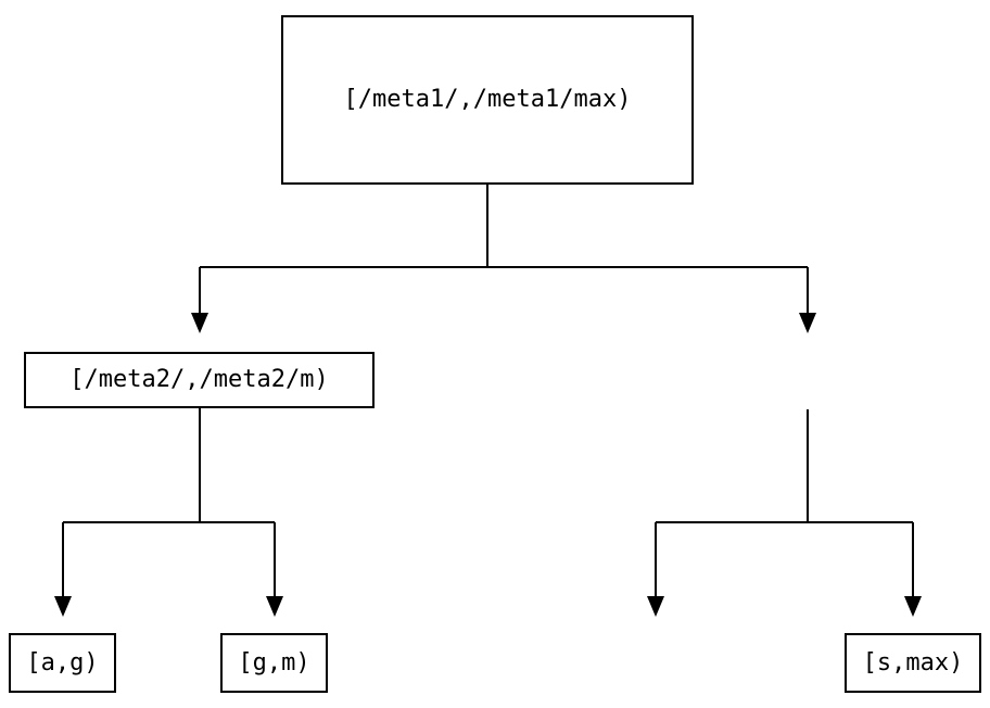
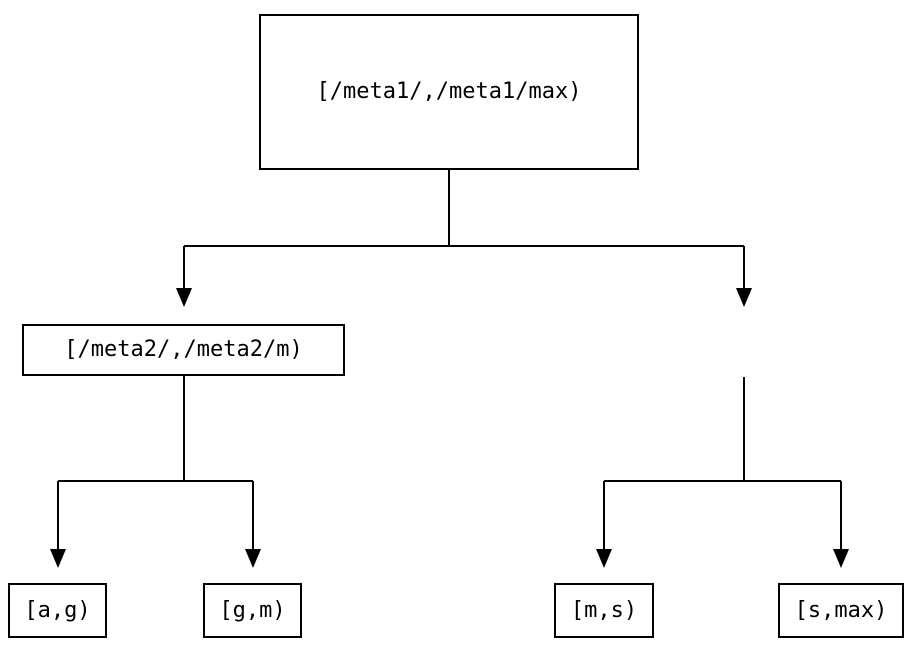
  [/meta1/,/meta1/max)
  [/meta2/,/meta2/m)
  [a,g)
  [g,m)
+ [m,s)
  [s,max)
